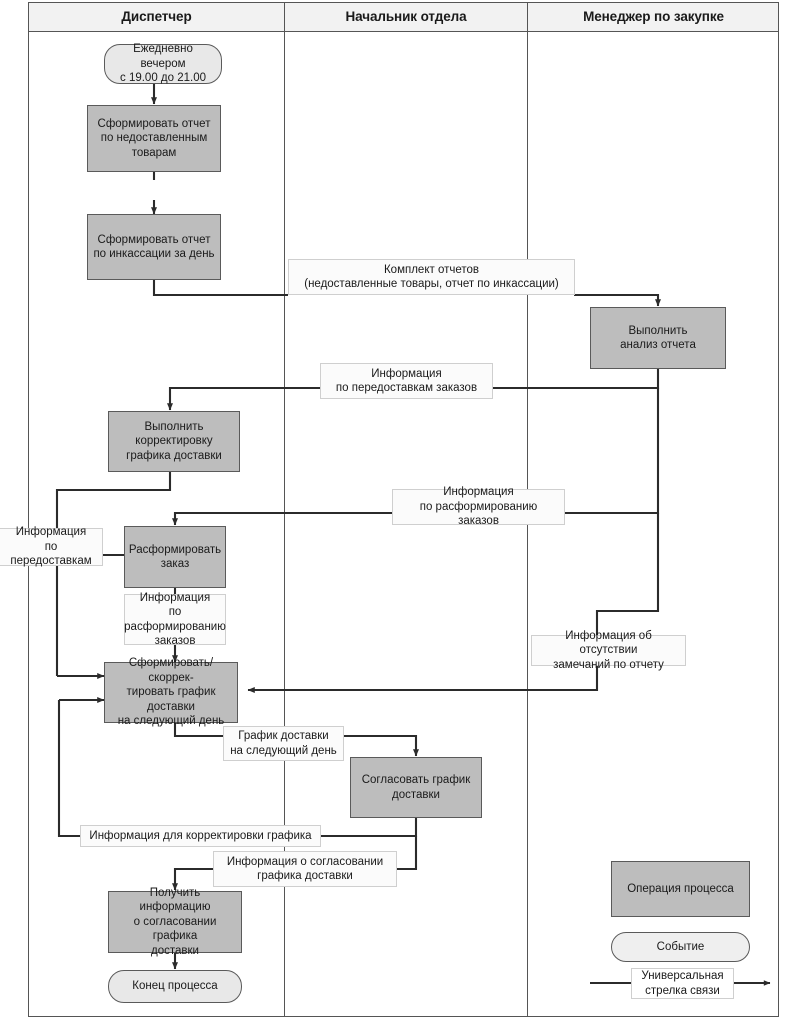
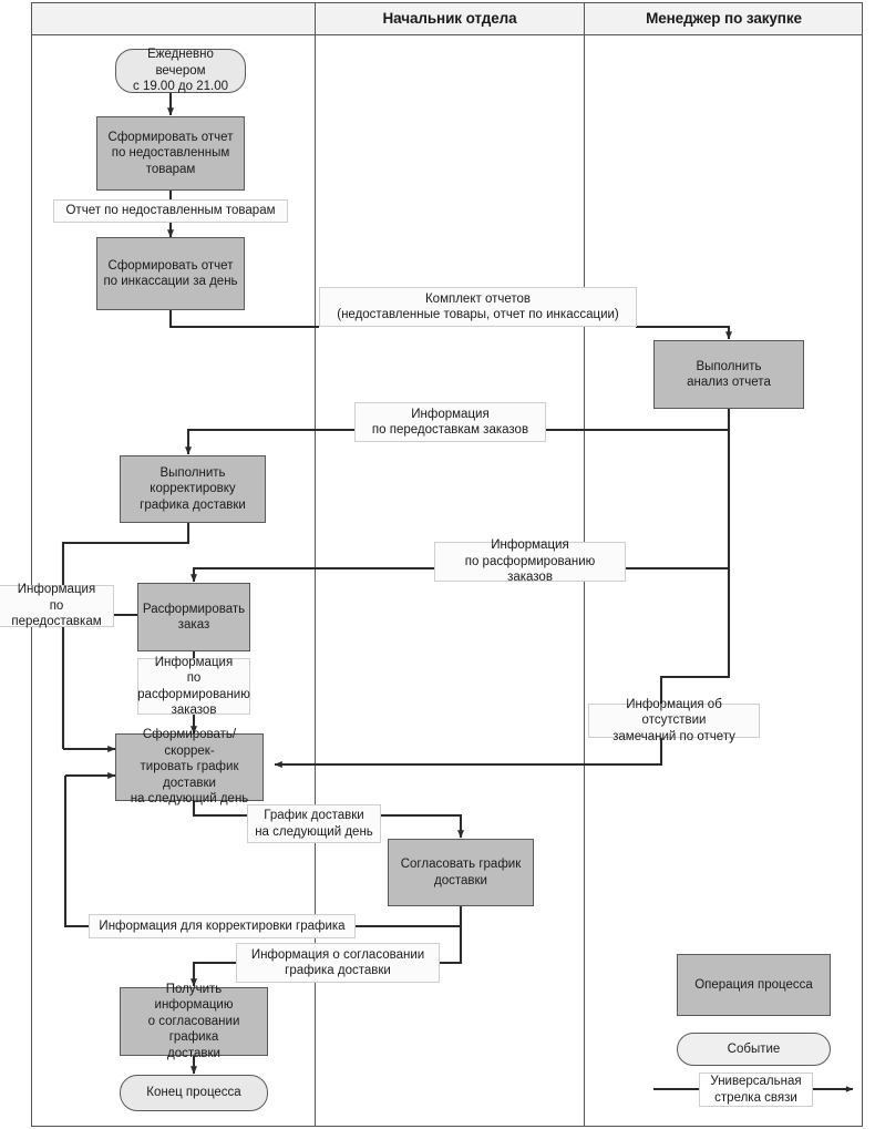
- Диспетчер
  Начальник отдела
  Менеджер по закупке
  Ежедневно вечером
  с 19.00 до 21.00
  Сформировать отчет
  по недоставленным
  товарам
+ Отчет по недоставленным товарам
  Сформировать отчет
  по инкассации за день
  Комплект отчетов
  (недоставленные товары, отчет по инкассации)
  Выполнить
  анализ отчета
  Информация
  по передоставкам заказов
  Выполнить
  корректировку
  графика доставки
  Информация
  по расформированию заказов
  Информация
  по передоставкам
  Расформировать
  заказ
  Информация
  по расформированию
  заказов
  Информация об отсутствии
  замечаний по отчету
  Сформировать/скоррек-
  тировать график доставки
  на следующий день
  График доставки
  на следующий день
  Согласовать график
  доставки
  Информация для корректировки графика
  Информация о согласовании
  графика доставки
  Получить информацию
  о согласовании графика
  доставки
  Конец процесса
  Операция процесса
  Событие
  Универсальная
  стрелка связи
